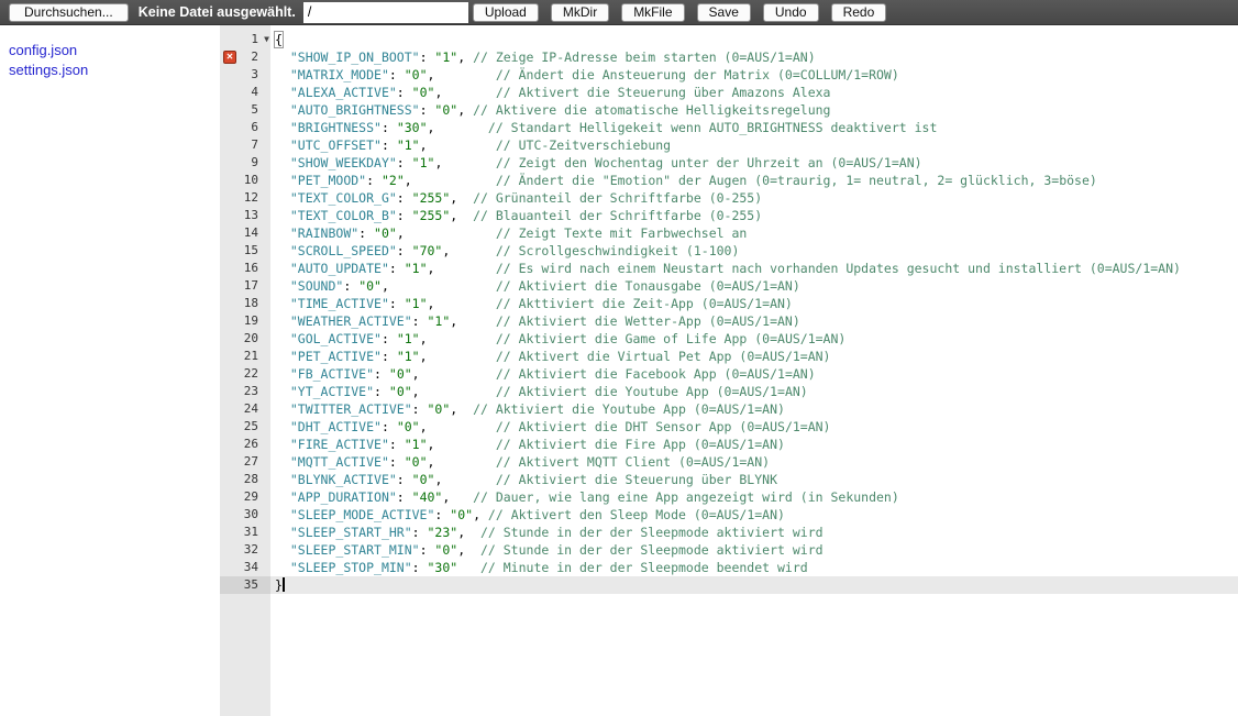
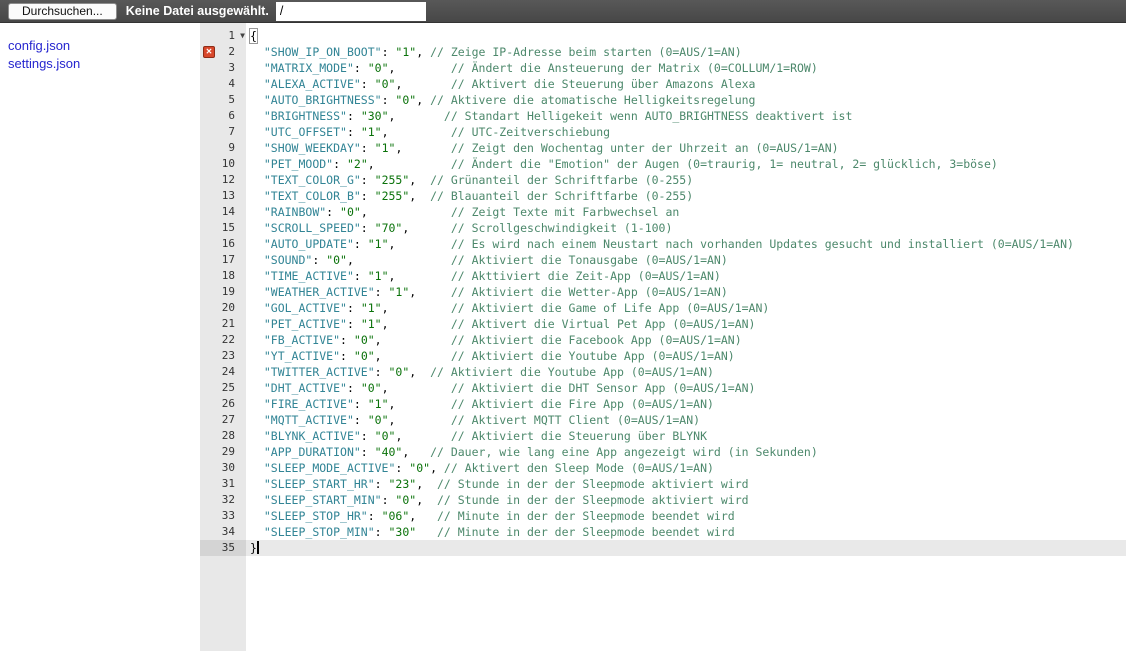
  Durchsuchen...
  Keine Datei ausgewählt.
  /
- Upload
- MkDir
- MkFile
- Save
- Undo
- Redo
  config.json
  settings.json
  1
  ▼
  {
  2
  ✕
  "SHOW_IP_ON_BOOT": "1", // Zeige IP-Adresse beim starten (0=AUS/1=AN)
  3
  "MATRIX_MODE": "0", // Ändert die Ansteuerung der Matrix (0=COLLUM/1=ROW)
  4
  "ALEXA_ACTIVE": "0", // Aktivert die Steuerung über Amazons Alexa
  5
  "AUTO_BRIGHTNESS": "0", // Aktivere die atomatische Helligkeitsregelung
  6
  "BRIGHTNESS": "30", // Standart Helligekeit wenn AUTO_BRIGHTNESS deaktivert ist
  7
  "UTC_OFFSET": "1", // UTC-Zeitverschiebung
  9
  "SHOW_WEEKDAY": "1", // Zeigt den Wochentag unter der Uhrzeit an (0=AUS/1=AN)
  10
  "PET_MOOD": "2", // Ändert die "Emotion" der Augen (0=traurig, 1= neutral, 2= glücklich, 3=böse)
  12
  "TEXT_COLOR_G": "255", // Grünanteil der Schriftfarbe (0-255)
  13
  "TEXT_COLOR_B": "255", // Blauanteil der Schriftfarbe (0-255)
  14
  "RAINBOW": "0", // Zeigt Texte mit Farbwechsel an
  15
  "SCROLL_SPEED": "70", // Scrollgeschwindigkeit (1-100)
  16
  "AUTO_UPDATE": "1", // Es wird nach einem Neustart nach vorhanden Updates gesucht und installiert (0=AUS/1=AN)
  17
  "SOUND": "0", // Aktiviert die Tonausgabe (0=AUS/1=AN)
  18
  "TIME_ACTIVE": "1", // Akttiviert die Zeit-App (0=AUS/1=AN)
  19
  "WEATHER_ACTIVE": "1", // Aktiviert die Wetter-App (0=AUS/1=AN)
  20
  "GOL_ACTIVE": "1", // Aktiviert die Game of Life App (0=AUS/1=AN)
  21
  "PET_ACTIVE": "1", // Aktivert die Virtual Pet App (0=AUS/1=AN)
  22
  "FB_ACTIVE": "0", // Aktiviert die Facebook App (0=AUS/1=AN)
  23
  "YT_ACTIVE": "0", // Aktiviert die Youtube App (0=AUS/1=AN)
  24
  "TWITTER_ACTIVE": "0", // Aktiviert die Youtube App (0=AUS/1=AN)
  25
  "DHT_ACTIVE": "0", // Aktiviert die DHT Sensor App (0=AUS/1=AN)
  26
  "FIRE_ACTIVE": "1", // Aktiviert die Fire App (0=AUS/1=AN)
  27
  "MQTT_ACTIVE": "0", // Aktivert MQTT Client (0=AUS/1=AN)
  28
  "BLYNK_ACTIVE": "0", // Aktiviert die Steuerung über BLYNK
  29
  "APP_DURATION": "40", // Dauer, wie lang eine App angezeigt wird (in Sekunden)
  30
  "SLEEP_MODE_ACTIVE": "0", // Aktivert den Sleep Mode (0=AUS/1=AN)
  31
  "SLEEP_START_HR": "23", // Stunde in der der Sleepmode aktiviert wird
  32
  "SLEEP_START_MIN": "0", // Stunde in der der Sleepmode aktiviert wird
+ 33
+ "SLEEP_STOP_HR": "06", // Minute in der der Sleepmode beendet wird
  34
  "SLEEP_STOP_MIN": "30" // Minute in der der Sleepmode beendet wird
  35
  }
